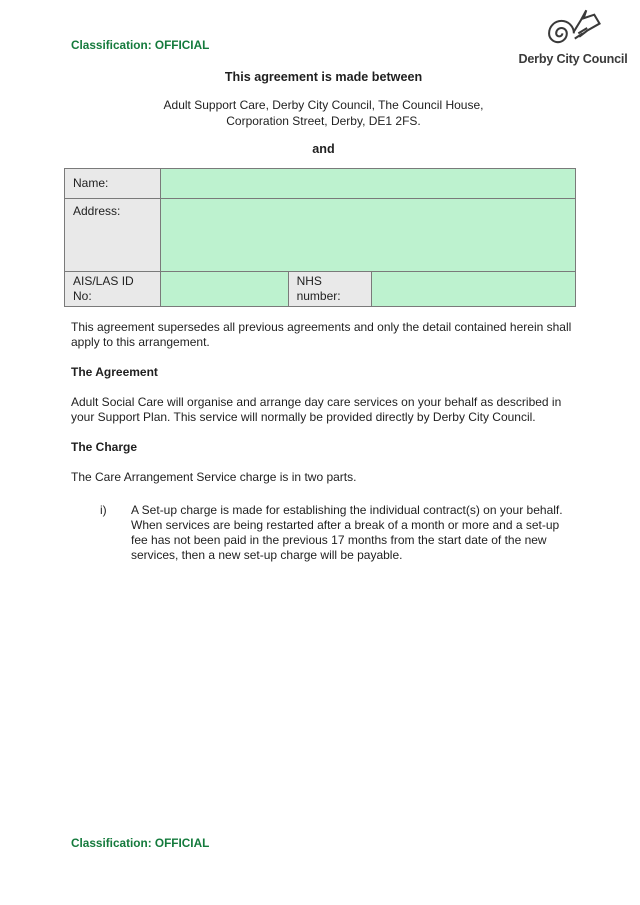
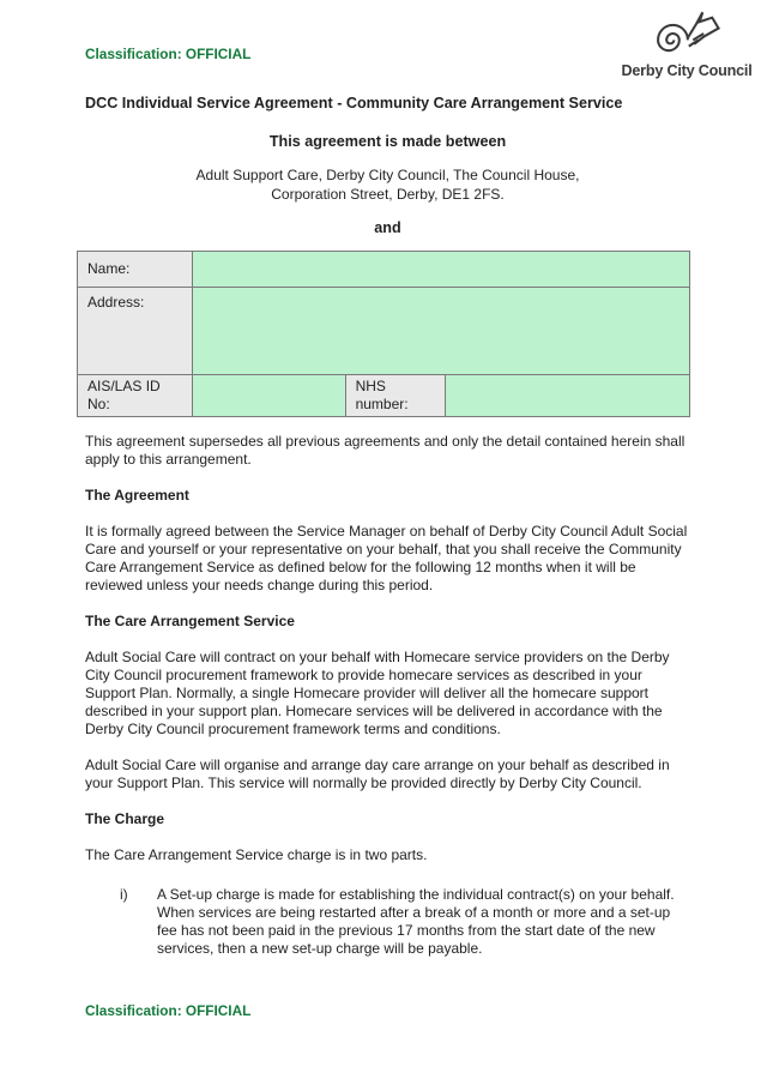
  Classification: OFFICIAL
  Derby City Council
+ DCC Individual Service Agreement - Community Care Arrangement Service
  This agreement is made between
  Adult Support Care, Derby City Council, The Council House,
  Corporation Street, Derby, DE1 2FS.
  and
  Name:
  Address:
  AIS/LAS ID No:		NHS number:
  This agreement supersedes all previous agreements and only the detail contained herein shall apply to this arrangement.
  The Agreement
+ It is formally agreed between the Service Manager on behalf of Derby City Council Adult Social Care and yourself or your representative on your behalf, that you shall receive the Community Care Arrangement Service as defined below for the following 12 months when it will be reviewed unless your needs change during this period.
+ The Care Arrangement Service
+ Adult Social Care will contract on your behalf with Homecare service providers on the Derby City Council procurement framework to provide homecare services as described in your Support Plan. Normally, a single Homecare provider will deliver all the homecare support described in your support plan. Homecare services will be delivered in accordance with the Derby City Council procurement framework terms and conditions.
- Adult Social Care will organise and arrange day care services on your behalf as described in your Support Plan. This service will normally be provided directly by Derby City Council.
+ Adult Social Care will organise and arrange day care arrange on your behalf as described in your Support Plan. This service will normally be provided directly by Derby City Council.
  The Charge
  The Care Arrangement Service charge is in two parts.
  i)
  A Set-up charge is made for establishing the individual contract(s) on your behalf. When services are being restarted after a break of a month or more and a set-up fee has not been paid in the previous 17 months from the start date of the new services, then a new set-up charge will be payable.
  Classification: OFFICIAL
